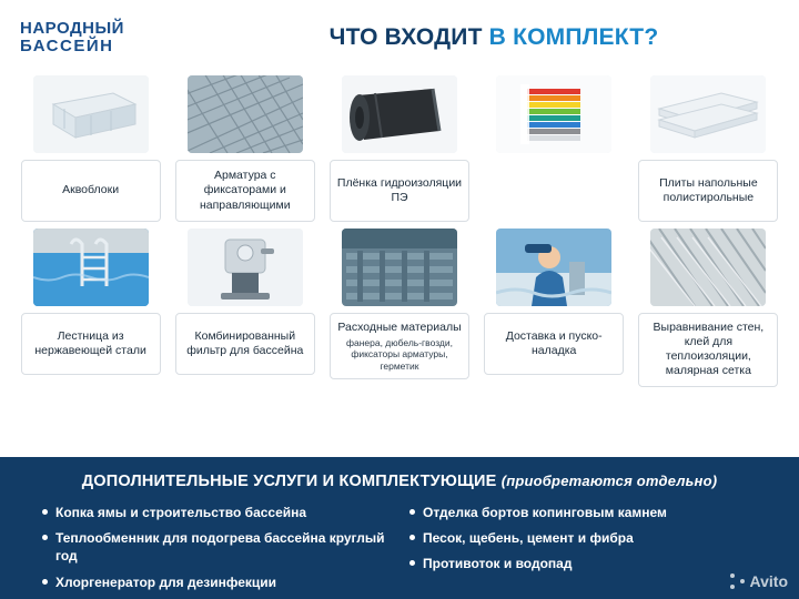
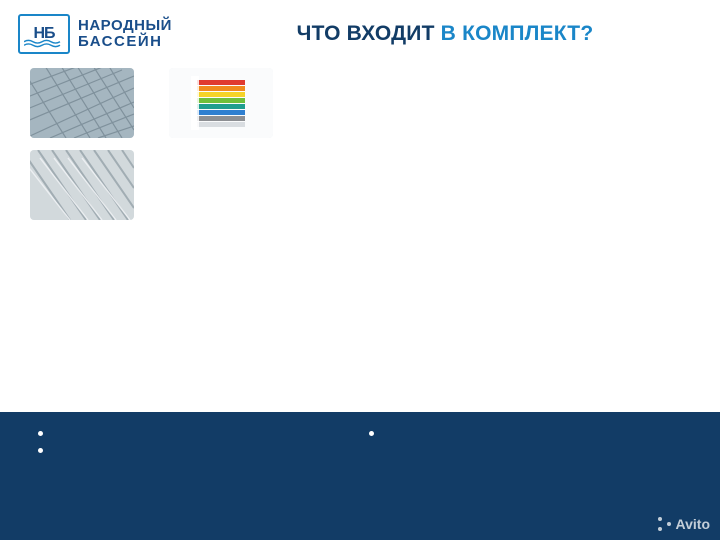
+ НБ
  НАРОДНЫЙ
  БАССЕЙН
  ЧТО ВХОДИТ В КОМПЛЕКТ?
- Аквоблоки
- Арматура с фиксаторами и направляющими
- Плёнка гидроизоляции ПЭ
- Плиты напольные полистирольные
- Лестница из нержавеющей стали
- Комбинированный фильтр для бассейна
- Расходные материалы
- фанера, дюбель-гвозди, фиксаторы арматуры, герметик
- Доставка и пуско-наладка
- Выравнивание стен, клей для теплоизоляции, малярная сетка
- ДОПОЛНИТЕЛЬНЫЕ УСЛУГИ И КОМПЛЕКТУЮЩИЕ (приобретаются отдельно)
- Копка ямы и строительство бассейна
- Теплообменник для подогрева бассейна круглый год
- Хлоргенератор для дезинфекции
- Отделка бортов копинговым камнем
- Песок, щебень, цемент и фибра
- Противоток и водопад
  Avito
